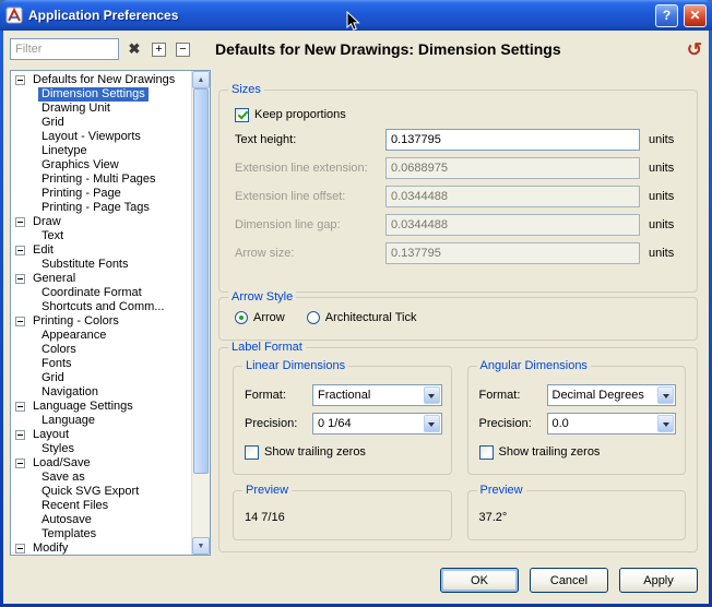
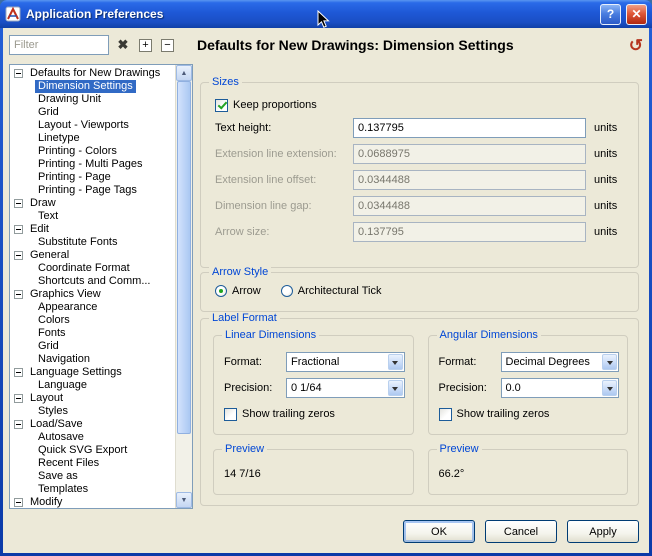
  Application Preferences
  ?
  ✕
  Filter
  ✖
  +
  −
  Defaults for New Drawings: Dimension Settings
  ↺
  Defaults for New Drawings
  Dimension Settings
  Drawing Unit
  Grid
  Layout - Viewports
  Linetype
- Graphics View
+ Printing - Colors
  Printing - Multi Pages
  Printing - Page
  Printing - Page Tags
  Draw
  Text
  Edit
  Substitute Fonts
  General
  Coordinate Format
  Shortcuts and Comm...
- Printing - Colors
+ Graphics View
  Appearance
  Colors
  Fonts
  Grid
  Navigation
  Language Settings
  Language
  Layout
  Styles
  Load/Save
- Save as
+ Autosave
  Quick SVG Export
  Recent Files
- Autosave
+ Save as
  Templates
  Modify
  Sizes
  Keep proportions
  Text height:
  0.137795
  units
  Extension line extension:
  0.0688975
  units
  Extension line offset:
  0.0344488
  units
  Dimension line gap:
  0.0344488
  units
  Arrow size:
  0.137795
  units
  Arrow Style
  Arrow
  Architectural Tick
  Label Format
  Linear Dimensions
  Format:
  Fractional
  Precision:
  0 1/64
  Show trailing zeros
  Angular Dimensions
  Format:
  Decimal Degrees
  Precision:
  0.0
  Show trailing zeros
  Preview
  14 7/16
  Preview
- 37.2°
+ 66.2°
  OK
  Cancel
  Apply
